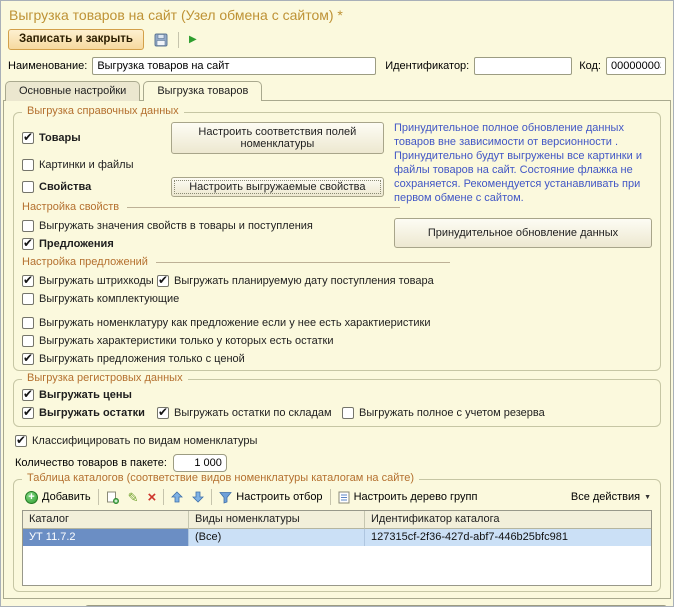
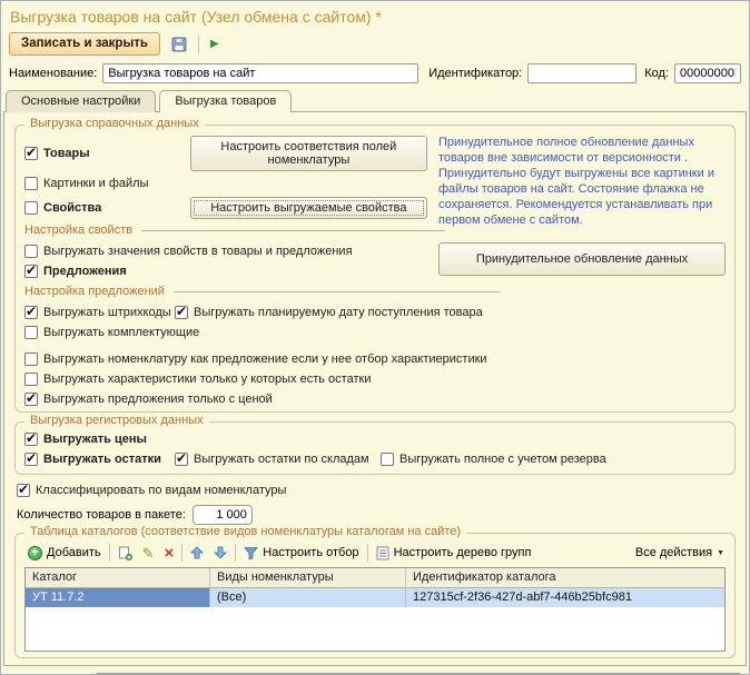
  Выгрузка товаров на сайт (Узел обмена с сайтом) *
  Записать и закрыть
  ▶
  Наименование:
  Выгрузка товаров на сайт
  Идентификатор:
  Код:
  00000000
  Основные настройки
  Выгрузка товаров
  Выгрузка справочных данных
  Принудительное полное обновление данных товаров вне зависимости от версионности . Принудительно будут выгружены все картинки и файлы товаров на сайт. Состояние флажка не сохраняется. Рекомендуется устанавливать при первом обмене с сайтом.
  Принудительное обновление данных
  Товары
  Настроить соответствия полей номенклатуры
  Картинки и файлы
  Свойства
  Настроить выгружаемые свойства
  Настройка свойств
- Выгружать значения свойств в товары и поступления
+ Выгружать значения свойств в товары и предложения
  Предложения
  Настройка предложений
  Выгружать штрихкоды
  Выгружать планируемую дату поступления товара
  Выгружать комплектующие
- Выгружать номенклатуру как предложение если у нее есть характиеристики
+ Выгружать номенклатуру как предложение если у нее отбор характиеристики
  Выгружать характеристики только у которых есть остатки
  Выгружать предложения только с ценой
  Выгрузка регистровых данных
  Выгружать цены
  Выгружать остатки
  Выгружать остатки по складам
  Выгружать полное с учетом резерва
  Классифицировать по видам номенклатуры
  Количество товаров в пакете:
  1 000
  Таблица каталогов (соответствие видов номенклатуры каталогам на сайте)
  +
  Добавить
  ✎
  ×
  Настроить отбор
  Настроить дерево групп
  Все действия
  Каталог
  Виды номенклатуры
  Идентификатор каталога
  УТ 11.7.2
  (Все)
  127315cf-2f36-427d-abf7-446b25bfc981
